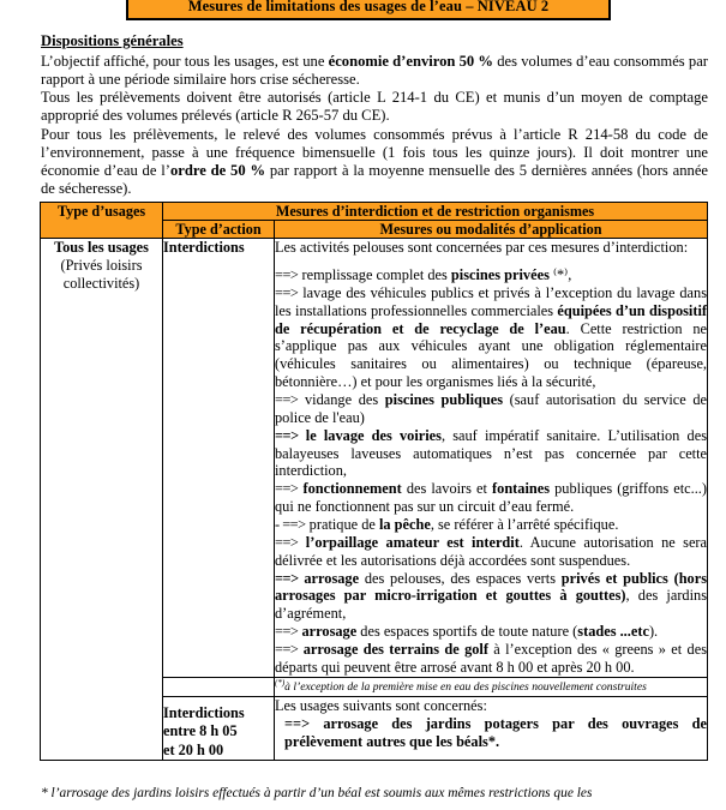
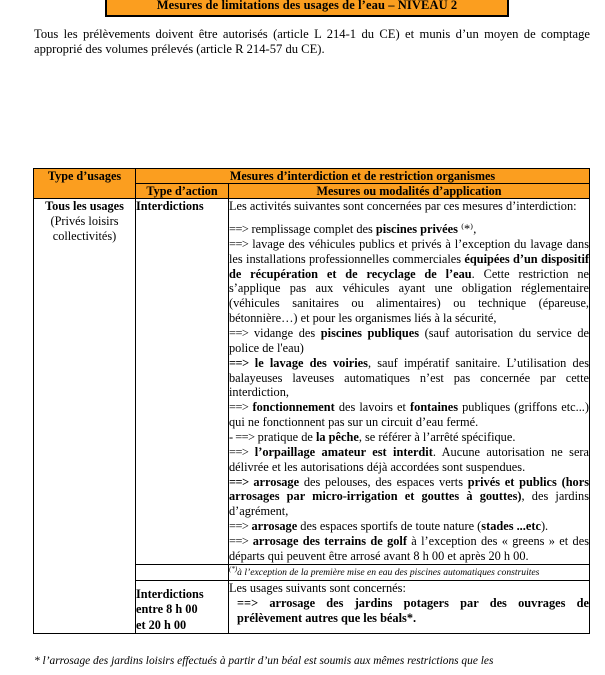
  Mesures de limitations des usages de l’eau – NIVEAU 2
- Dispositions générales
- L’objectif affiché, pour tous les usages, est une économie d’environ 50 % des volumes d’eau consommés par rapport à une période similaire hors crise sécheresse.
- Tous les prélèvements doivent être autorisés (article L 214-1 du CE) et munis d’un moyen de comptage approprié des volumes prélevés (article R 265-57 du CE).
+ Tous les prélèvements doivent être autorisés (article L 214-1 du CE) et munis d’un moyen de comptage approprié des volumes prélevés (article R 214-57 du CE).
- Pour tous les prélèvements, le relevé des volumes consommés prévus à l’article R 214-58 du code de l’environnement, passe à une fréquence bimensuelle (1 fois tous les quinze jours). Il doit montrer une économie d’eau de l’ordre de 50 % par rapport à la moyenne mensuelle des 5 dernières années (hors année de sécheresse).
  Type d’usages	Mesures d’interdiction et de restriction organismes
  Type d’action	Mesures ou modalités d’application
- Tous les usages (Privés loisirs collectivités)	Interdictions	Les activités pelouses sont concernées par ces mesures d’interdiction: ==> remplissage complet des piscines privées ⁽*⁾,==> lavage des véhicules publics et privés à l’exception du lavage dans les installations professionnelles commerciales équipées d’un dispositif de récupération et de recyclage de l’eau. Cette restriction ne s’applique pas aux véhicules ayant une obligation réglementaire (véhicules sanitaires ou alimentaires) ou technique (épareuse, bétonnière…) et pour les organismes liés à la sécurité,==> vidange des piscines publiques (sauf autorisation du service de police de l'eau)==> le lavage des voiries, sauf impératif sanitaire. L’utilisation des balayeuses laveuses automatiques n’est pas concernée par cette interdiction,==> fonctionnement des lavoirs et fontaines publiques (griffons etc...) qui ne fonctionnent pas sur un circuit d’eau fermé.- ==> pratique de la pêche, se référer à l’arrêté spécifique.==> l’orpaillage amateur est interdit. Aucune autorisation ne sera délivrée et les autorisations déjà accordées sont suspendues.==> arrosage des pelouses, des espaces verts privés et publics (hors arrosages par micro-irrigation et gouttes à gouttes), des jardins d’agrément,==> arrosage des espaces sportifs de toute nature (stades ...etc).==> arrosage des terrains de golf à l’exception des « greens » et des départs qui peuvent être arrosé avant 8 h 00 et après 20 h 00.
+ Tous les usages (Privés loisirs collectivités)	Interdictions	Les activités suivantes sont concernées par ces mesures d’interdiction: ==> remplissage complet des piscines privées ⁽*⁾,==> lavage des véhicules publics et privés à l’exception du lavage dans les installations professionnelles commerciales équipées d’un dispositif de récupération et de recyclage de l’eau. Cette restriction ne s’applique pas aux véhicules ayant une obligation réglementaire (véhicules sanitaires ou alimentaires) ou technique (épareuse, bétonnière…) et pour les organismes liés à la sécurité,==> vidange des piscines publiques (sauf autorisation du service de police de l'eau)==> le lavage des voiries, sauf impératif sanitaire. L’utilisation des balayeuses laveuses automatiques n’est pas concernée par cette interdiction,==> fonctionnement des lavoirs et fontaines publiques (griffons etc...) qui ne fonctionnent pas sur un circuit d’eau fermé.- ==> pratique de la pêche, se référer à l’arrêté spécifique.==> l’orpaillage amateur est interdit. Aucune autorisation ne sera délivrée et les autorisations déjà accordées sont suspendues.==> arrosage des pelouses, des espaces verts privés et publics (hors arrosages par micro-irrigation et gouttes à gouttes), des jardins d’agrément,==> arrosage des espaces sportifs de toute nature (stades ...etc).==> arrosage des terrains de golf à l’exception des « greens » et des départs qui peuvent être arrosé avant 8 h 00 et après 20 h 00.
- 	(*)à l’exception de la première mise en eau des piscines nouvellement construites
+ 	(*)à l’exception de la première mise en eau des piscines automatiques construites
- Interdictions entre 8 h 05 et 20 h 00	Les usages suivants sont concernés: ==> arrosage des jardins potagers par des ouvrages de prélèvement autres que les béals*.
+ Interdictions entre 8 h 00 et 20 h 00	Les usages suivants sont concernés: ==> arrosage des jardins potagers par des ouvrages de prélèvement autres que les béals*.
  * l’arrosage des jardins loisirs effectués à partir d’un béal est soumis aux mêmes restrictions que les
